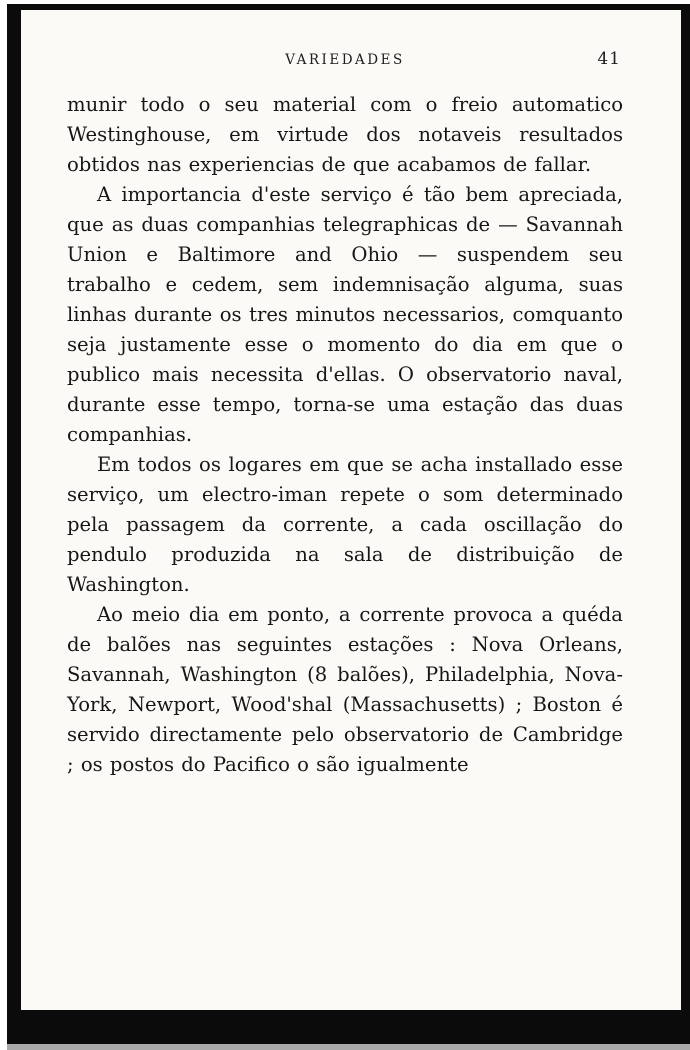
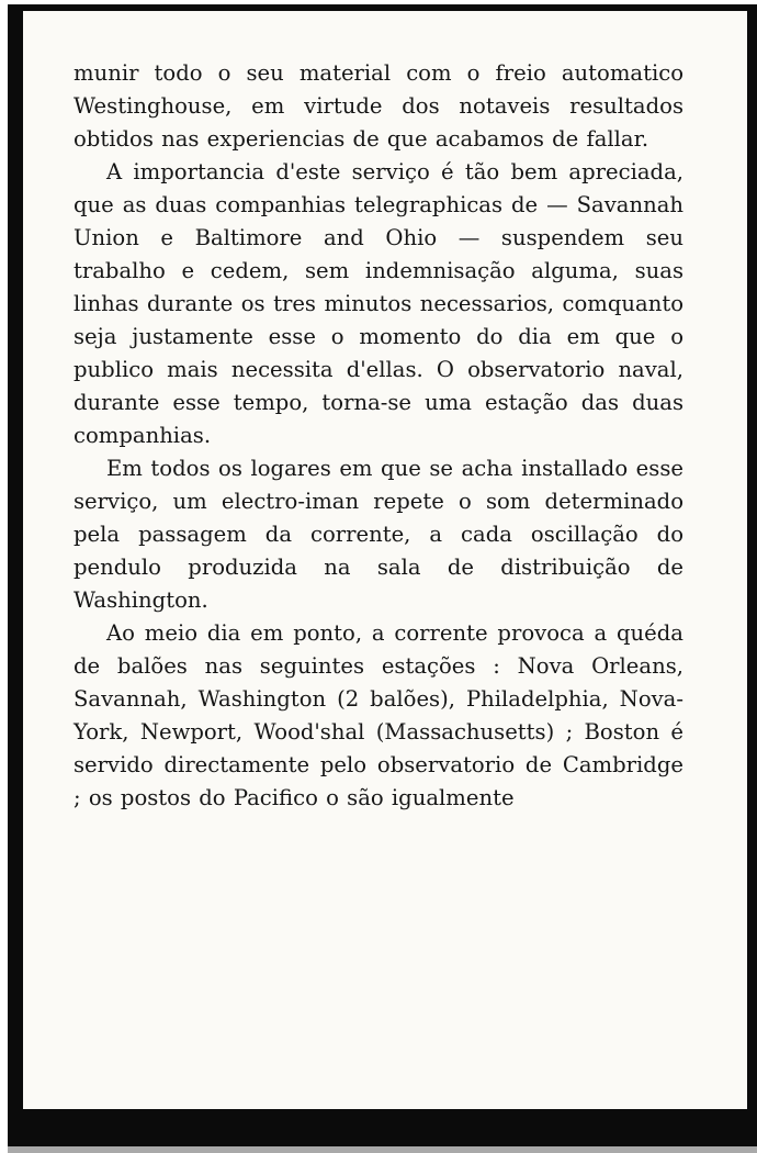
- VARIEDADES
- 41
  munir todo o seu material com o freio automatico Westinghouse, em virtude dos notaveis resultados obtidos nas experiencias de que acabamos de fallar.
  A importancia d'este serviço é tão bem apreciada, que as duas companhias telegraphicas de — Savannah Union e Baltimore and Ohio — suspendem seu trabalho e cedem, sem indemnisação alguma, suas linhas durante os tres minutos necessarios, comquanto seja justamente esse o momento do dia em que o publico mais necessita d'ellas. O observatorio naval, durante esse tempo, torna-se uma estação das duas companhias.
  Em todos os logares em que se acha installado esse serviço, um electro-iman repete o som determinado pela passagem da corrente, a cada oscillação do pendulo produzida na sala de distribuição de Washington.
- Ao meio dia em ponto, a corrente provoca a quéda de balões nas seguintes estações : Nova Orleans, Savannah, Washington (8 balões), Philadelphia, Nova-York, Newport, Wood'shal (Massachusetts) ; Boston é servido directamente pelo observatorio de Cambridge ; os postos do Pacifico o são igualmente
+ Ao meio dia em ponto, a corrente provoca a quéda de balões nas seguintes estações : Nova Orleans, Savannah, Washington (2 balões), Philadelphia, Nova-York, Newport, Wood'shal (Massachusetts) ; Boston é servido directamente pelo observatorio de Cambridge ; os postos do Pacifico o são igualmente
